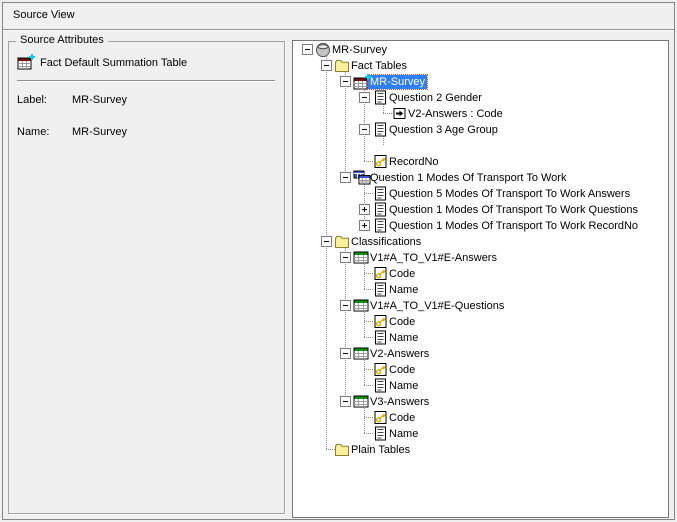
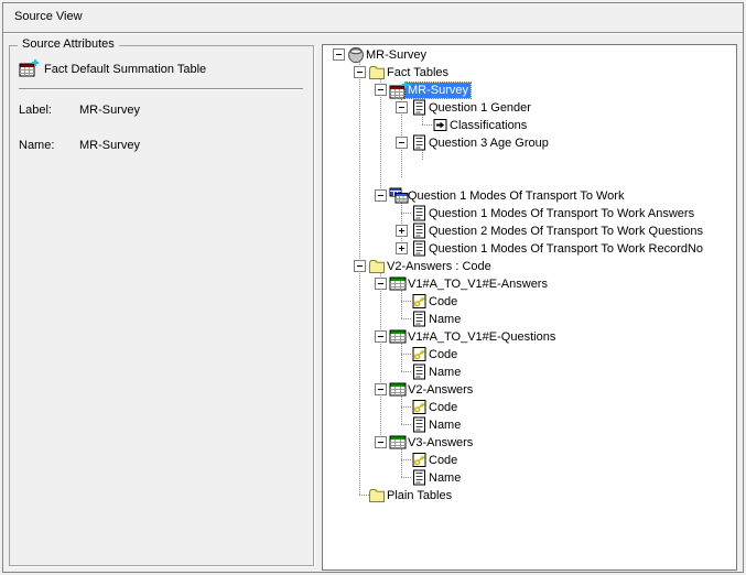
  Source View
  Source Attributes
  Fact Default Summation Table
  Label:
  MR-Survey
  Name:
  MR-Survey
  MR-Survey
  Fact Tables
  MR-Survey
- Question 2 Gender
+ Question 1 Gender
- V2-Answers : Code
+ Classifications
  Question 3 Age Group
- RecordNo
  Question 1 Modes Of Transport To Work
- Question 5 Modes Of Transport To Work Answers
+ Question 1 Modes Of Transport To Work Answers
- Question 1 Modes Of Transport To Work Questions
+ Question 2 Modes Of Transport To Work Questions
  Question 1 Modes Of Transport To Work RecordNo
- Classifications
+ V2-Answers : Code
  V1#A_TO_V1#E-Answers
  Code
  Name
  V1#A_TO_V1#E-Questions
  Code
  Name
  V2-Answers
  Code
  Name
  V3-Answers
  Code
  Name
  Plain Tables
